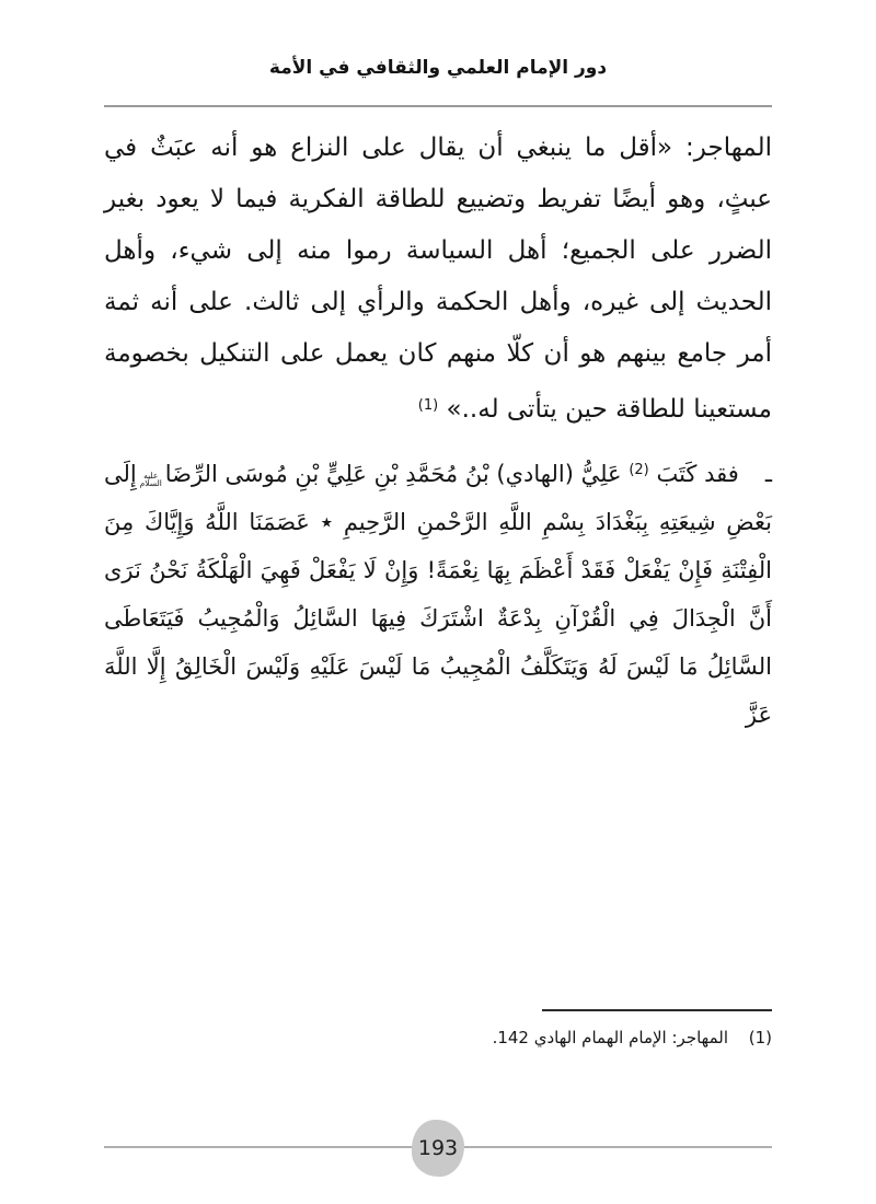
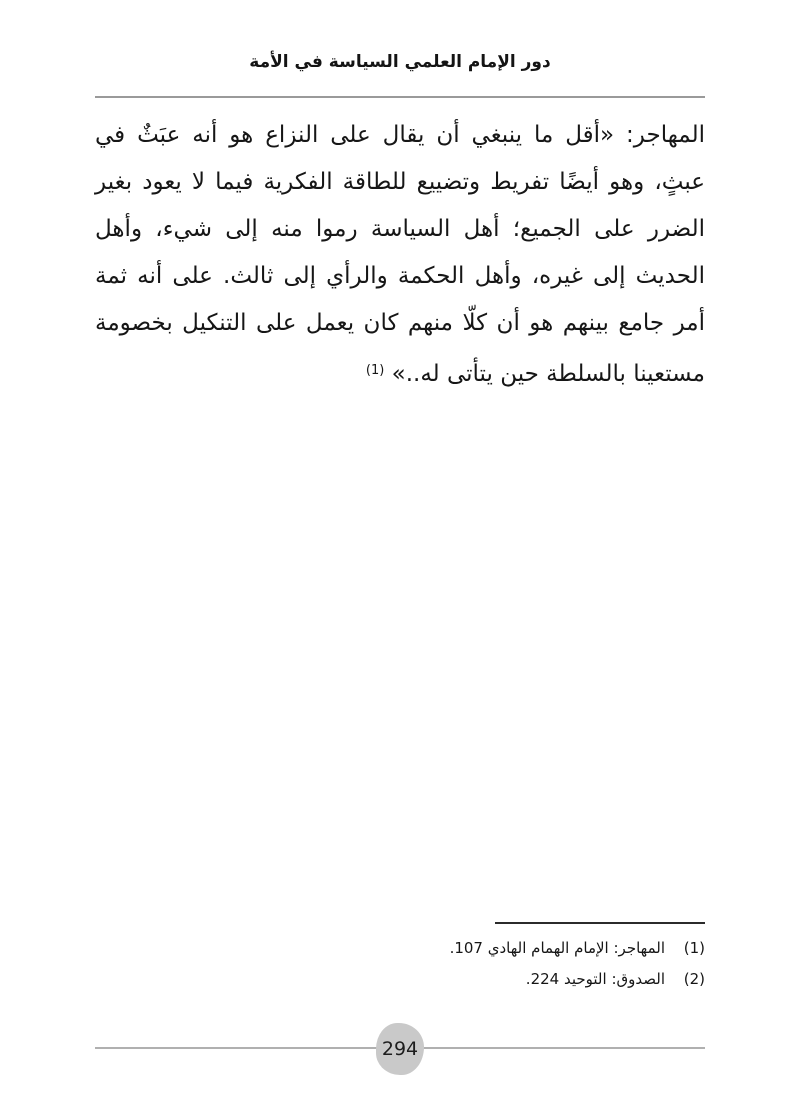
- دور الإمام العلمي والثقافي في الأمة
+ دور الإمام العلمي السياسة في الأمة
- المهاجر: «أقل ما ينبغي أن يقال على النزاع هو أنه عبَثٌ في عبثٍ، وهو أيضًا تفريط وتضييع للطاقة الفكرية فيما لا يعود بغير الضرر على الجميع؛ أهل السياسة رموا منه إلى شيء، وأهل الحديث إلى غيره، وأهل الحكمة والرأي إلى ثالث. على أنه ثمة أمر جامع بينهم هو أن كلّا منهم كان يعمل على التنكيل بخصومة مستعينا للطاقة حين يتأتى له..» (1)
+ المهاجر: «أقل ما ينبغي أن يقال على النزاع هو أنه عبَثٌ في عبثٍ، وهو أيضًا تفريط وتضييع للطاقة الفكرية فيما لا يعود بغير الضرر على الجميع؛ أهل السياسة رموا منه إلى شيء، وأهل الحديث إلى غيره، وأهل الحكمة والرأي إلى ثالث. على أنه ثمة أمر جامع بينهم هو أن كلّا منهم كان يعمل على التنكيل بخصومة مستعينا بالسلطة حين يتأتى له..» (1)
- ـفقد كَتَبَ (2) عَلِيُّ (الهادي) بْنُ مُحَمَّدِ بْنِ عَلِيٍّ بْنِ مُوسَى الرِّضَاعليه السلامإِلَى بَعْضِ شِيعَتِهِ بِبَغْدَادَ بِسْمِ اللَّهِ الرَّحْمنِ الرَّحِيمِ ٭ عَصَمَنَا اللَّهُ وَإِيَّاكَ مِنَ الْفِتْنَةِ فَإِنْ يَفْعَلْ فَقَدْ أَعْظَمَ بِهَا نِعْمَةً! وَإِنْ لَا يَفْعَلْ فَهِيَ الْهَلْكَةُ نَحْنُ نَرَى أَنَّ الْجِدَالَ فِي الْقُرْآنِ بِدْعَةٌ اشْتَرَكَ فِيهَا السَّائِلُ وَالْمُجِيبُ فَيَتَعَاطَى السَّائِلُ مَا لَيْسَ لَهُ وَيَتَكَلَّفُ الْمُجِيبُ مَا لَيْسَ عَلَيْهِ وَلَيْسَ الْخَالِقُ إِلَّا اللَّهَ عَزَّ
  (1)
- المهاجر: الإمام الهمام الهادي 142.
+ المهاجر: الإمام الهمام الهادي 107.
+ (2)
+ الصدوق: التوحيد 224.
- 193
+ 294
